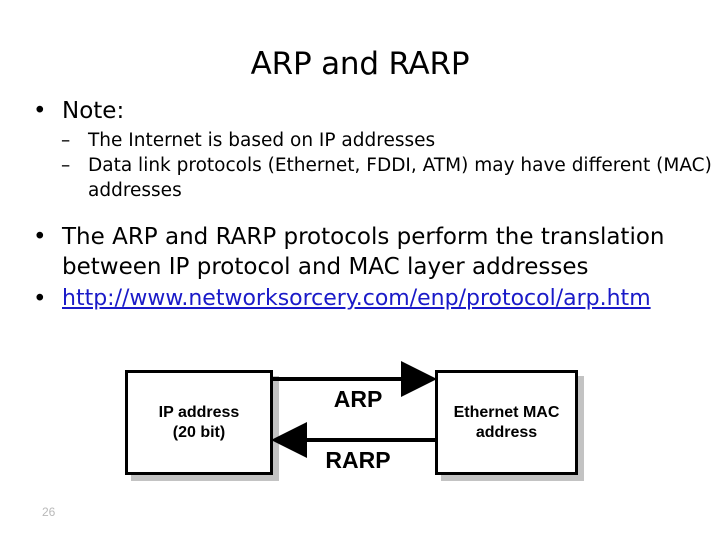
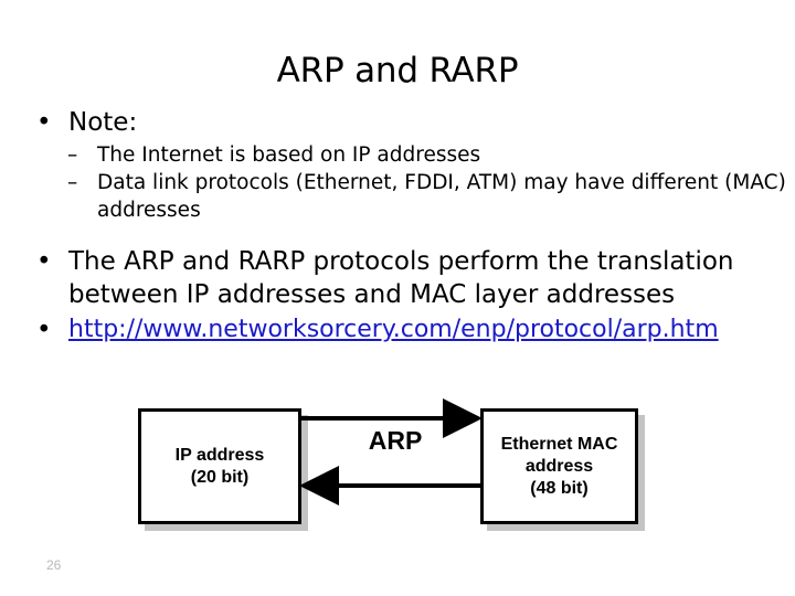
  ARP and RARP
  •
  Note:
  –
  The Internet is based on IP addresses
  –
  Data link protocols (Ethernet, FDDI, ATM) may have different (MAC) addresses
  •
- The ARP and RARP protocols perform the translation between IP protocol and MAC layer addresses
+ The ARP and RARP protocols perform the translation between IP addresses and MAC layer addresses
  •
  http://www.networksorcery.com/enp/protocol/arp.htm
  IP address
  (20 bit)
  Ethernet MAC
  address
+ (48 bit)
  ARP
- RARP
  26
